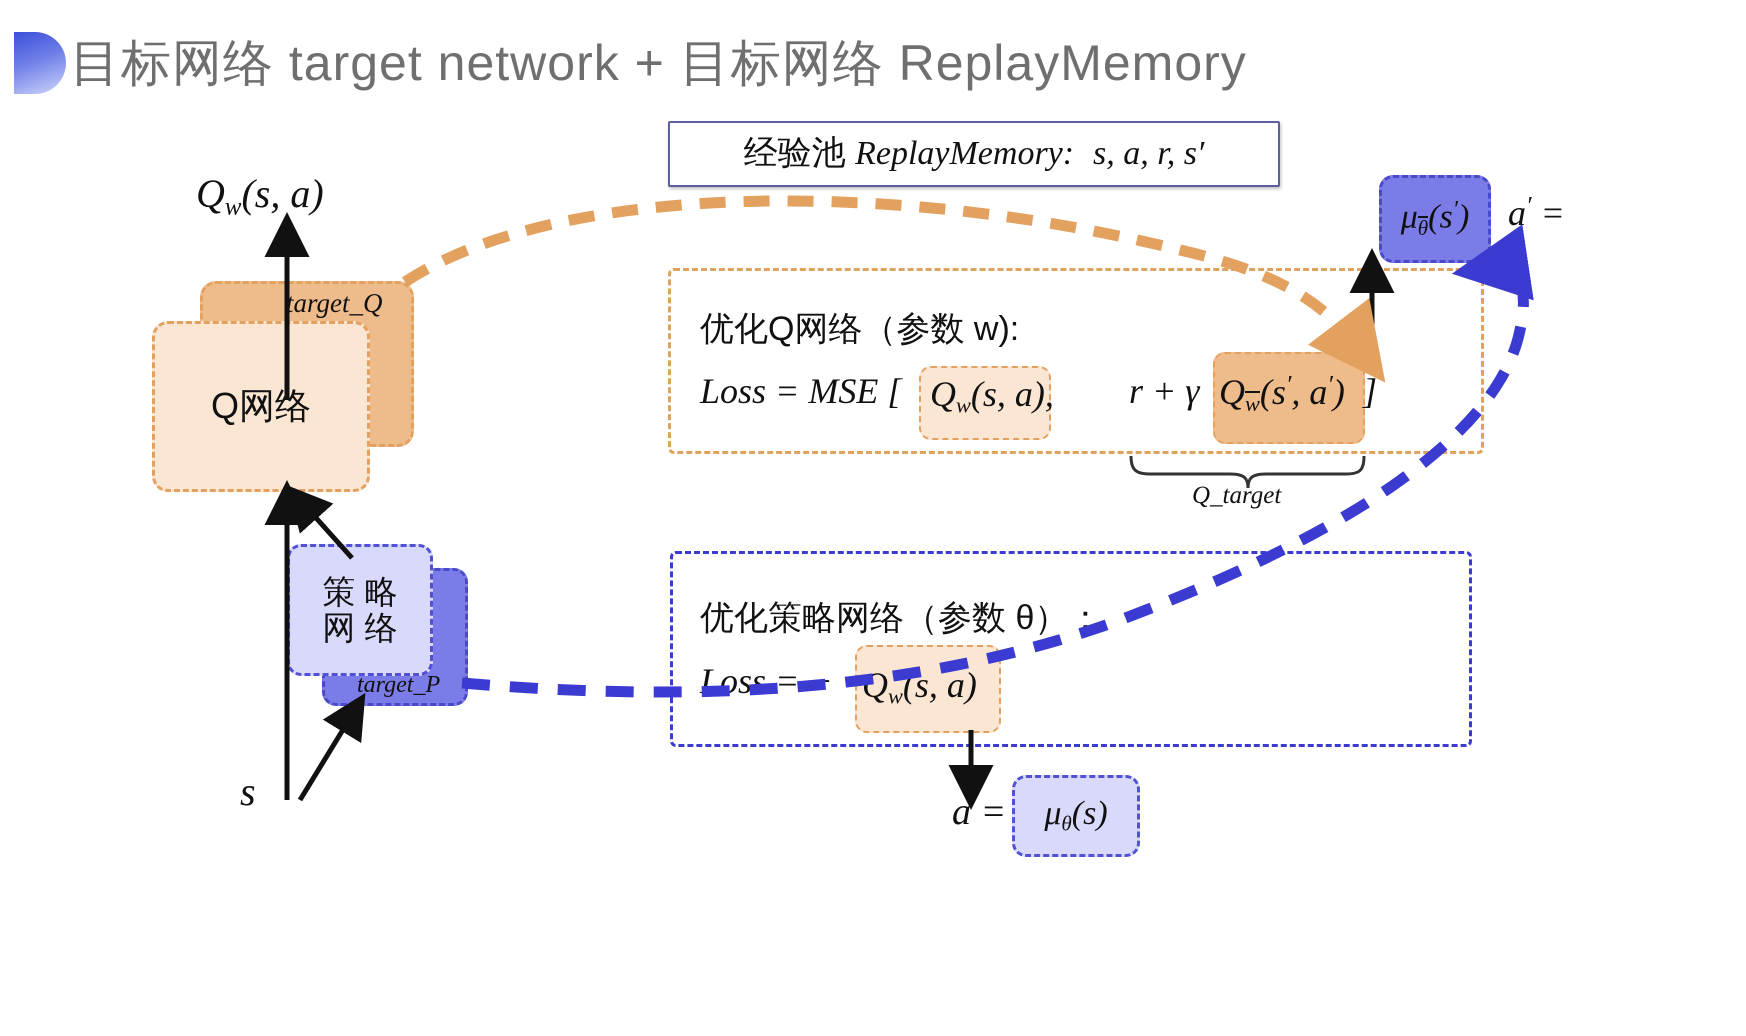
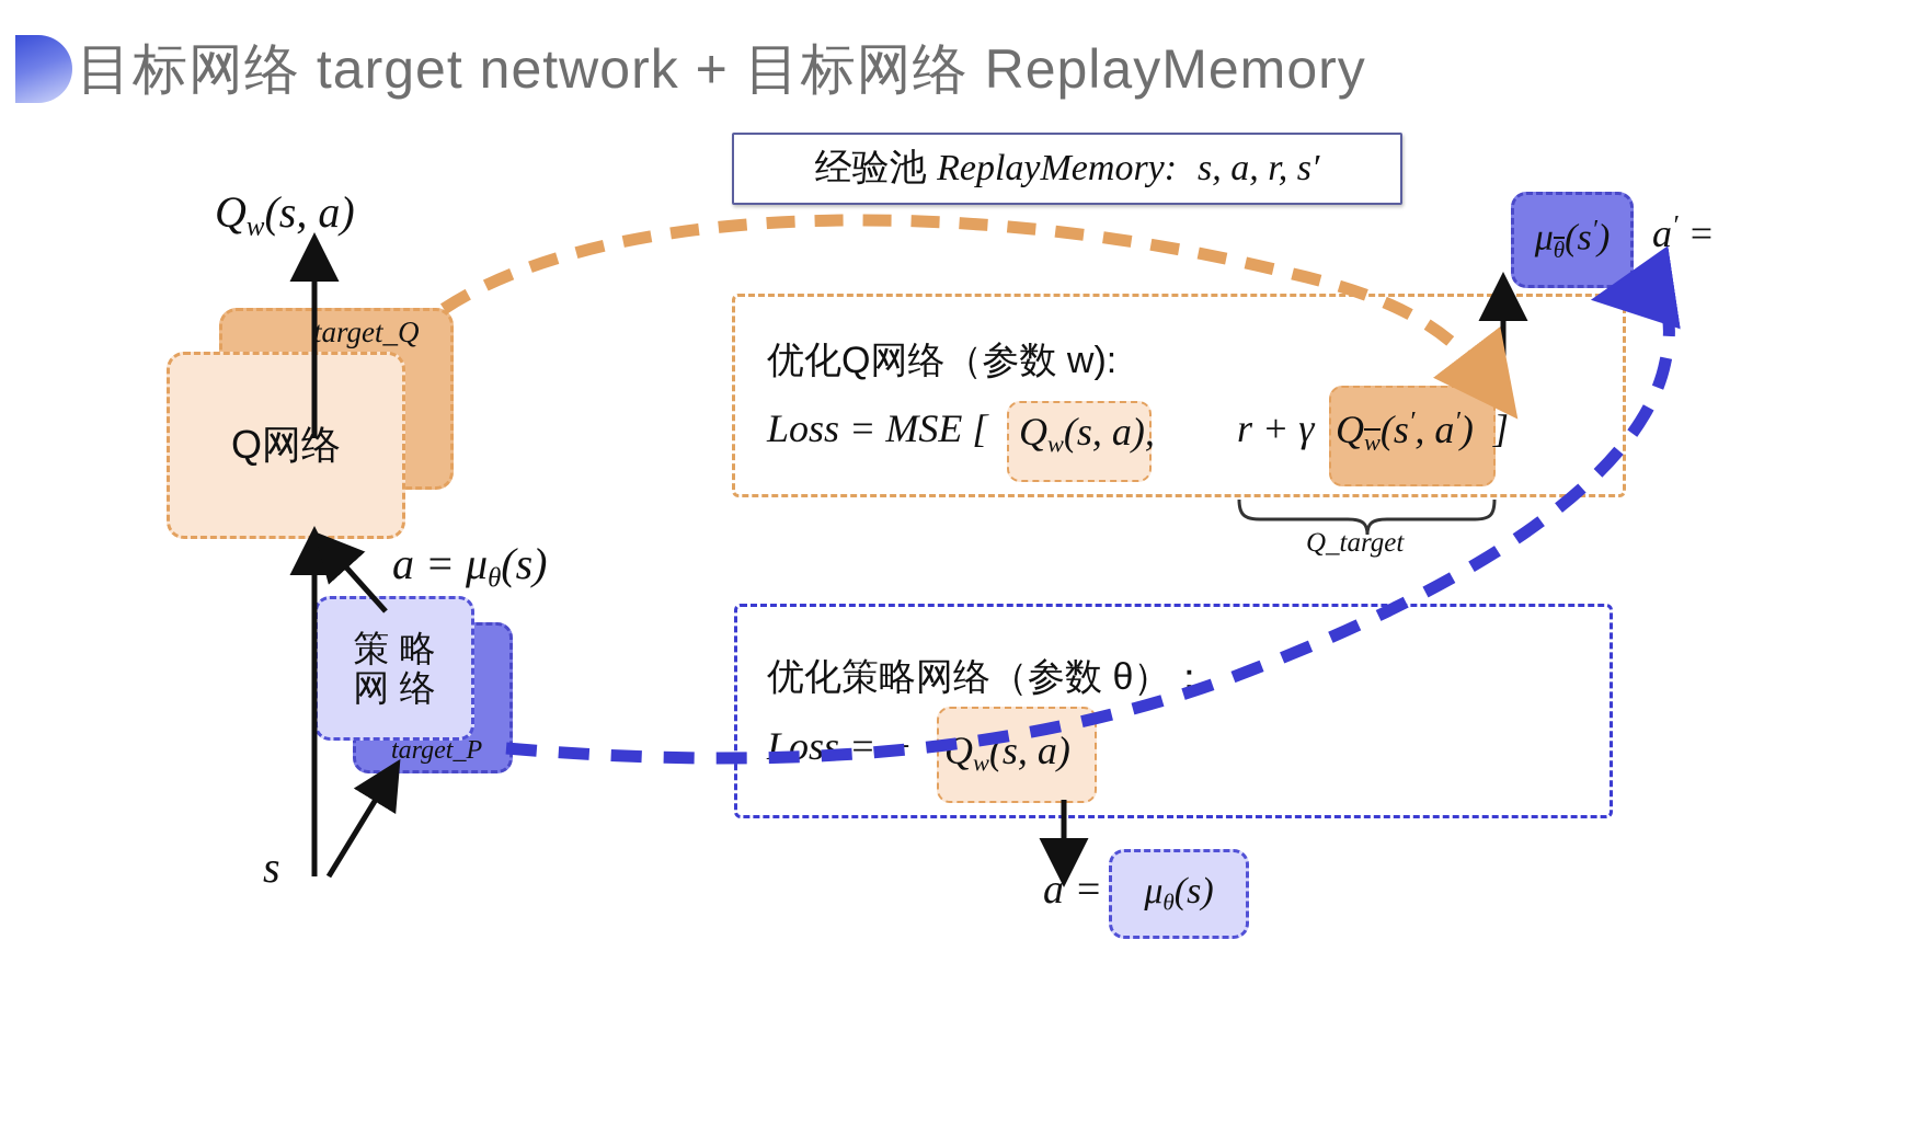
  目标网络 target network + 目标网络 ReplayMemory
  经验池 ReplayMemory: s, a, r, s′
  Qw(s, a)
  target_Q
  Q网络
+ a = μθ(s)
  策 略
  网 络
  target_P
  s
  a′ =
  μθ(s′)
  优化Q网络（参数 w):
  Loss = MSE [
  Qw(s, a),
  r + γ
  Qw(s′, a′)
  ]
  Q_target
  优化策略网络（参数 θ）：
  Loss =
  Qw(s, a)
  a =
  μθ(s)
